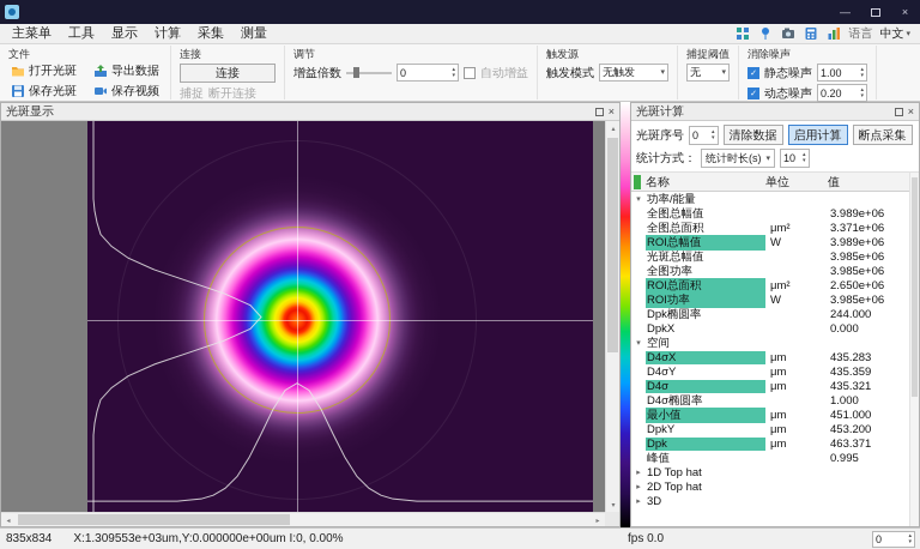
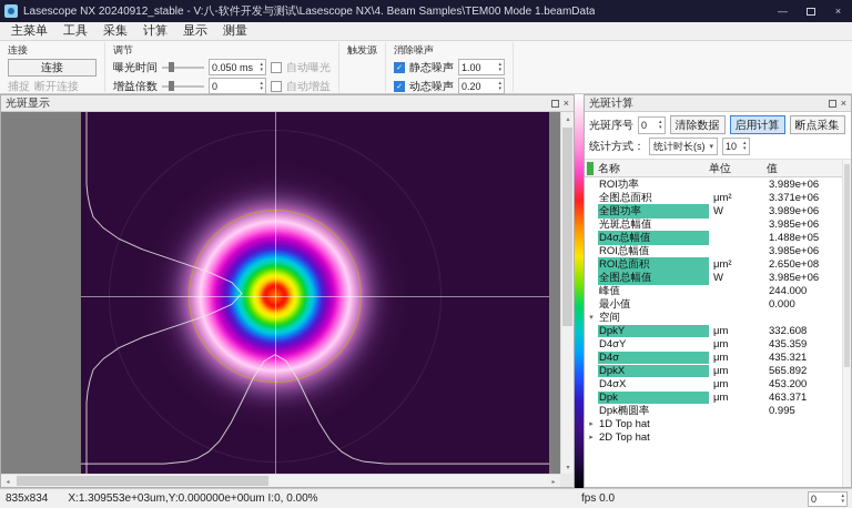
+ Lasescope NX 20240912_stable - V:八-软件开发与测试\Lasescope NX\4. Beam Samples\TEM00 Mode 1.beamData
  —
  ×
  主菜单
  工具
- 显示
+ 采集
  计算
- 采集
+ 显示
  测量
- 语言
- 中文
- 文件
- 打开光斑
- 导出数据
- 保存光斑
- 保存视频
  连接
  连接
  捕捉
  断开连接
  调节
+ 曝光时间
+ 0.050 ms
+ 自动曝光
  增益倍数
  0
  自动增益
  触发源
- 触发模式
- 无触发
- 捕捉阈值
- 无
  消除噪声
  静态噪声
  1.00
  动态噪声
  0.20
  光斑显示
  ×
  光斑计算
  ×
  光斑序号
  0
  清除数据
  启用计算
  断点采集
  统计方式：
  统计时长(s)
  10
  名称
  单位
  值
- 功率/能量
- 全图总幅值
+ ROI功率
  3.989e+06
  全图总面积
  μm²
  3.371e+06
- ROI总幅值
+ 全图功率
  W
  3.989e+06
  光斑总幅值
  3.985e+06
+ D4σ总幅值
+ 1.488e+05
- 全图功率
+ ROI总幅值
  3.985e+06
  ROI总面积
  μm²
- 2.650e+06
+ 2.650e+08
- ROI功率
+ 全图总幅值
  W
  3.985e+06
- Dpk椭圆率
+ 峰值
  244.000
- DpkX
+ 最小值
  0.000
  空间
- D4σX
+ DpkY
  μm
- 435.283
+ 332.608
  D4σY
  μm
  435.359
  D4σ
  μm
  435.321
- D4σ椭圆率
- 1.000
- 最小值
+ DpkX
  μm
- 451.000
+ 565.892
- DpkY
+ D4σX
  μm
  453.200
  Dpk
  μm
  463.371
- 峰值
+ Dpk椭圆率
  0.995
  1D Top hat
  2D Top hat
- 3D
  835x834
  X:1.309553e+03um,Y:0.000000e+00um I:0, 0.00%
  fps 0.0
  0
